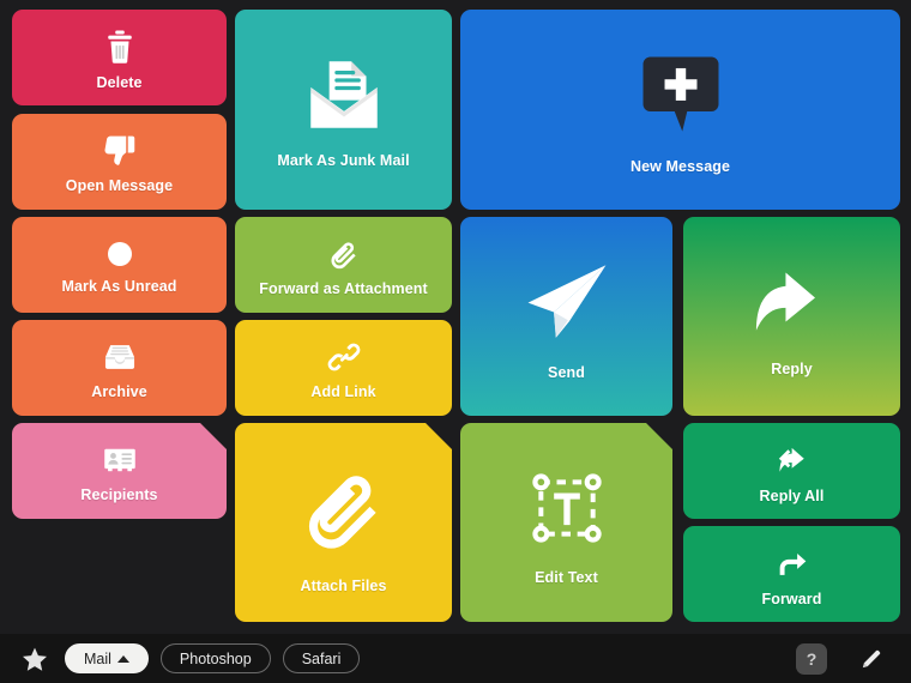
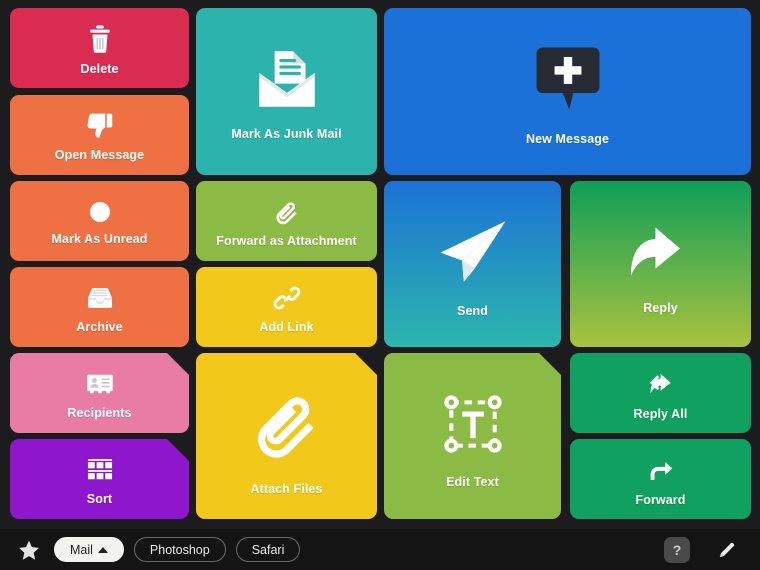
  Delete
  Open Message
  Mark As Unread
  Archive
  Recipients
+ Sort
  Mark As Junk Mail
  Forward as Attachment
  Add Link
  Attach Files
  New Message
  Send
  Edit Text
  Reply
  Reply All
  Forward
  Mail
  Photoshop
  Safari
  ?
